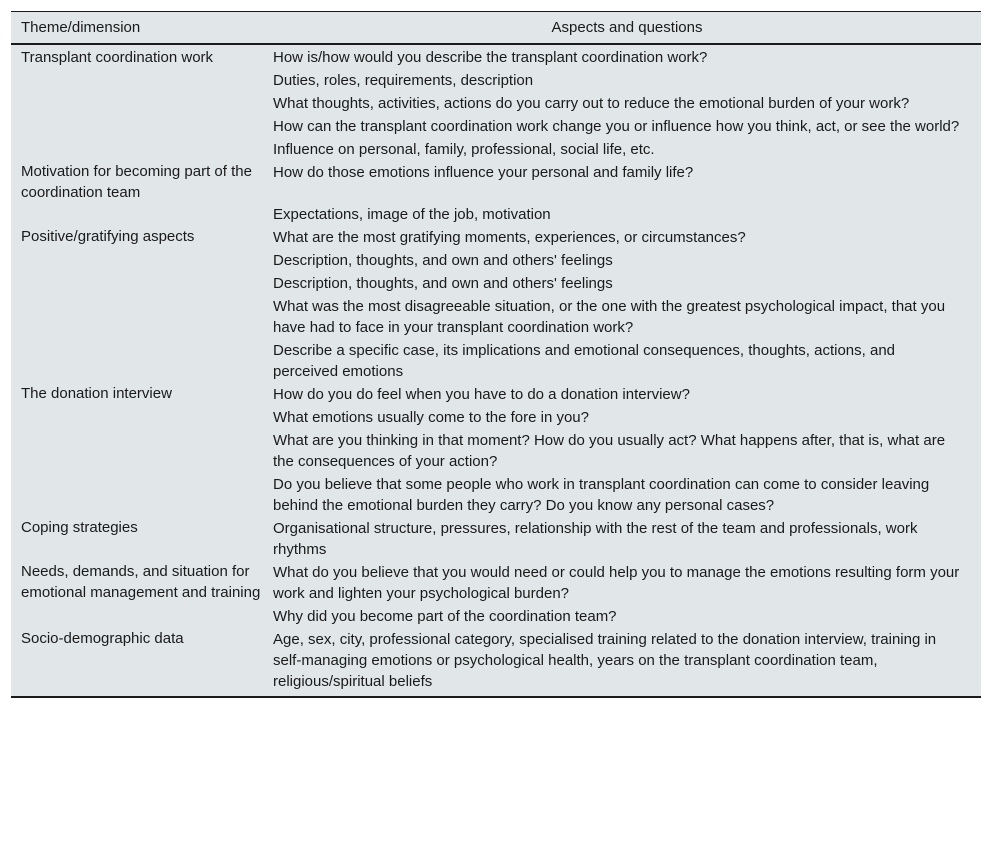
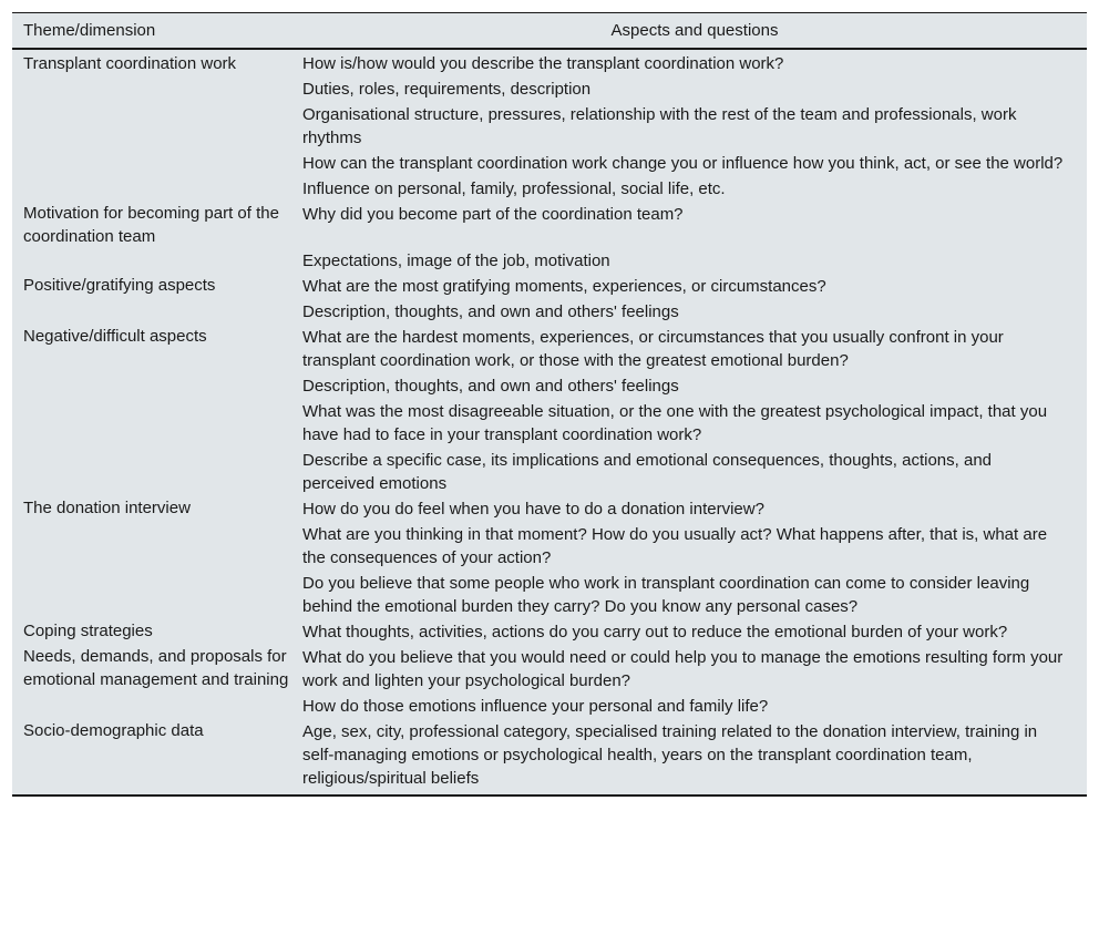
  Theme/dimension	Aspects and questions
  Transplant coordination work	How is/how would you describe the transplant coordination work?
  	Duties, roles, requirements, description
- 	What thoughts, activities, actions do you carry out to reduce the emotional burden of your work?
+ 	Organisational structure, pressures, relationship with the rest of the team and professionals, work rhythms
  	How can the transplant coordination work change you or influence how you think, act, or see the world?
  	Influence on personal, family, professional, social life, etc.
- Motivation for becoming part of the coordination team	How do those emotions influence your personal and family life?
+ Motivation for becoming part of the coordination team	Why did you become part of the coordination team?
  	Expectations, image of the job, motivation
  Positive/gratifying aspects	What are the most gratifying moments, experiences, or circumstances?
  	Description, thoughts, and own and others' feelings
+ Negative/difficult aspects	What are the hardest moments, experiences, or circumstances that you usually confront in your transplant coordination work, or those with the greatest emotional burden?
  	Description, thoughts, and own and others' feelings
  	What was the most disagreeable situation, or the one with the greatest psychological impact, that you have had to face in your transplant coordination work?
  	Describe a specific case, its implications and emotional consequences, thoughts, actions, and perceived emotions
  The donation interview	How do you do feel when you have to do a donation interview?
- 	What emotions usually come to the fore in you?
  	What are you thinking in that moment? How do you usually act? What happens after, that is, what are the consequences of your action?
  	Do you believe that some people who work in transplant coordination can come to consider leaving behind the emotional burden they carry? Do you know any personal cases?
- Coping strategies	Organisational structure, pressures, relationship with the rest of the team and professionals, work rhythms
+ Coping strategies	What thoughts, activities, actions do you carry out to reduce the emotional burden of your work?
- Needs, demands, and situation for emotional management and training	What do you believe that you would need or could help you to manage the emotions resulting form your work and lighten your psychological burden?
+ Needs, demands, and proposals for emotional management and training	What do you believe that you would need or could help you to manage the emotions resulting form your work and lighten your psychological burden?
- 	Why did you become part of the coordination team?
+ 	How do those emotions influence your personal and family life?
  Socio-demographic data	Age, sex, city, professional category, specialised training related to the donation interview, training in self-managing emotions or psychological health, years on the transplant coordination team, religious/spiritual beliefs
